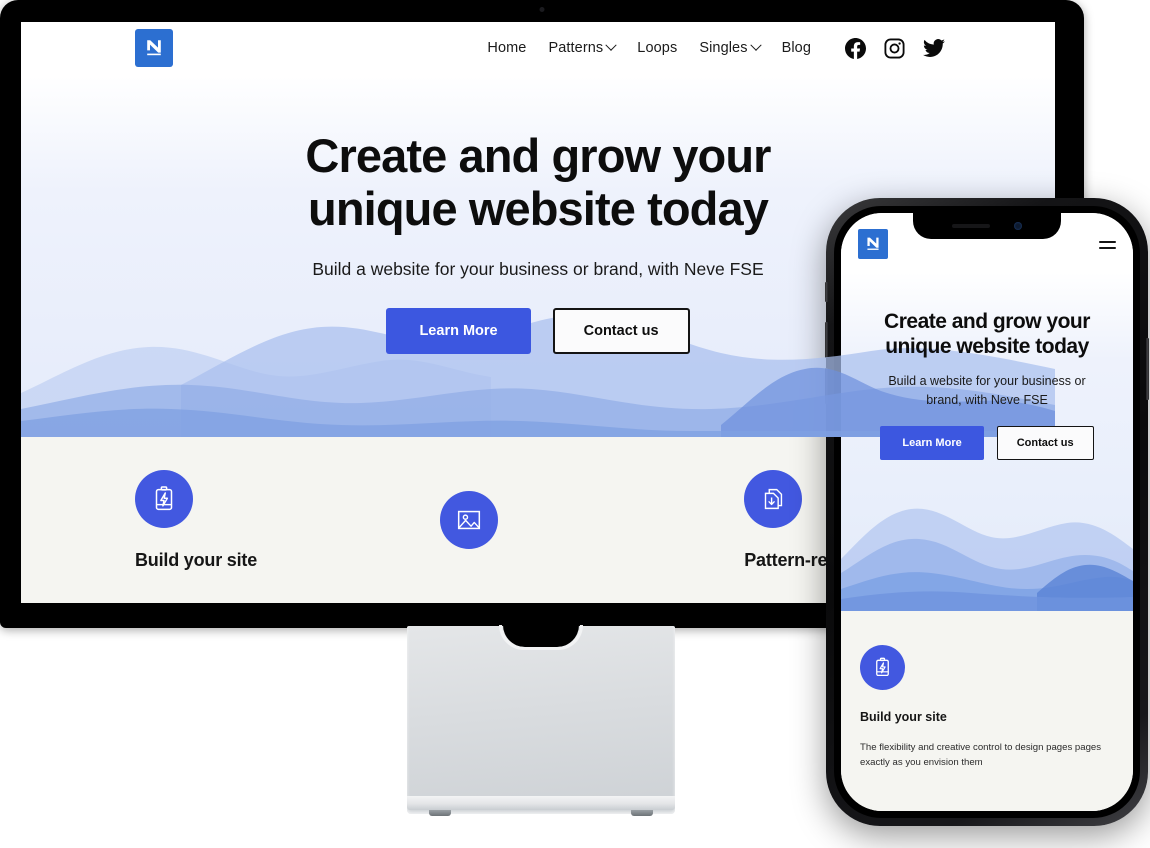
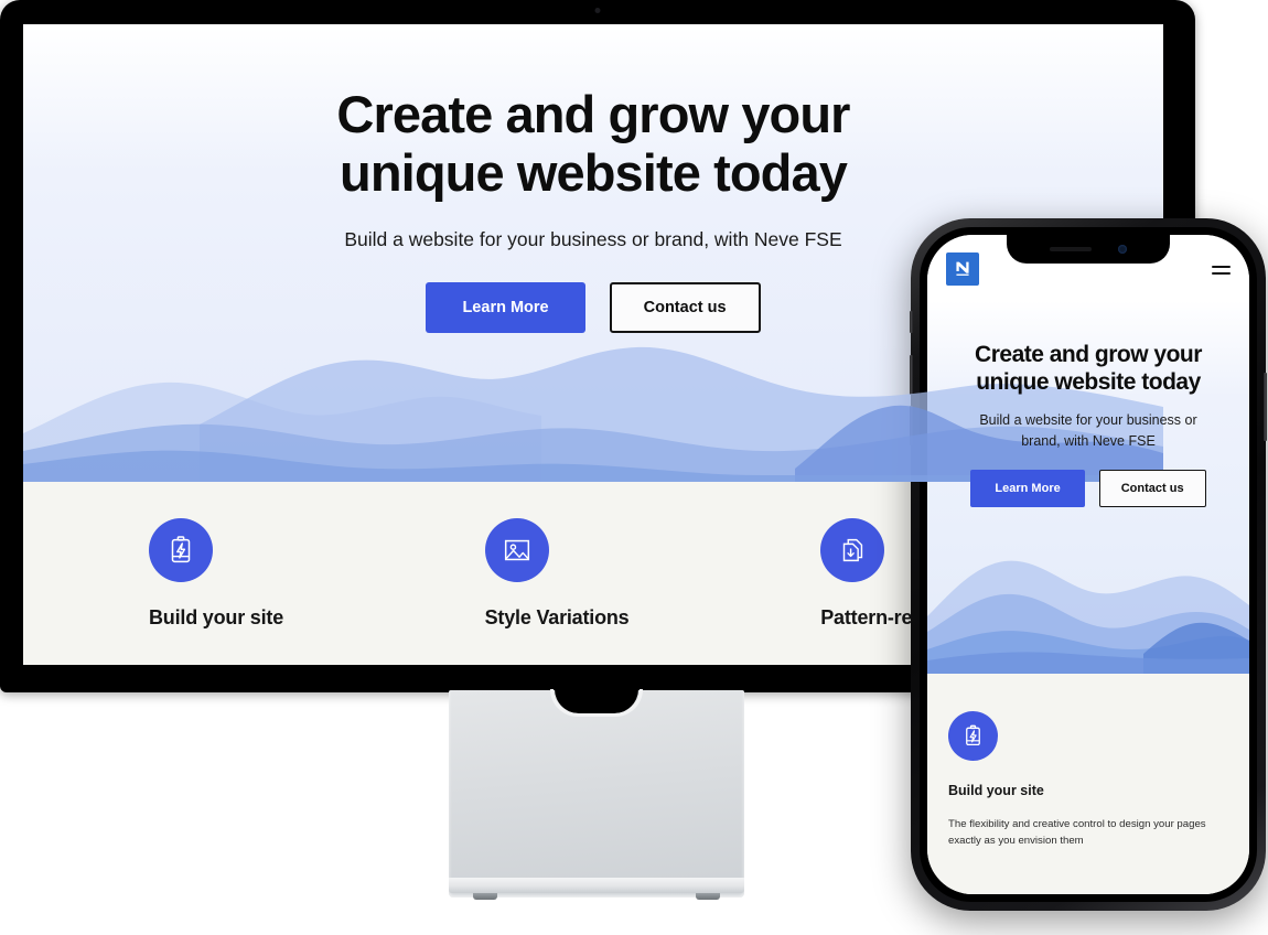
- Home
- Patterns
- Loops
- Singles
- Blog
  Create and grow your unique website today
  Build a website for your business or brand, with Neve FSE
  Learn More
  Contact us
  Build your site
+ Style Variations
  Pattern-re
  Create and grow your unique website today
  Build a website for your business or brand, with Neve FSE
  Learn More
  Contact us
  Build your site
- The flexibility and creative control to design pages pages exactly as you envision them
+ The flexibility and creative control to design your pages exactly as you envision them
